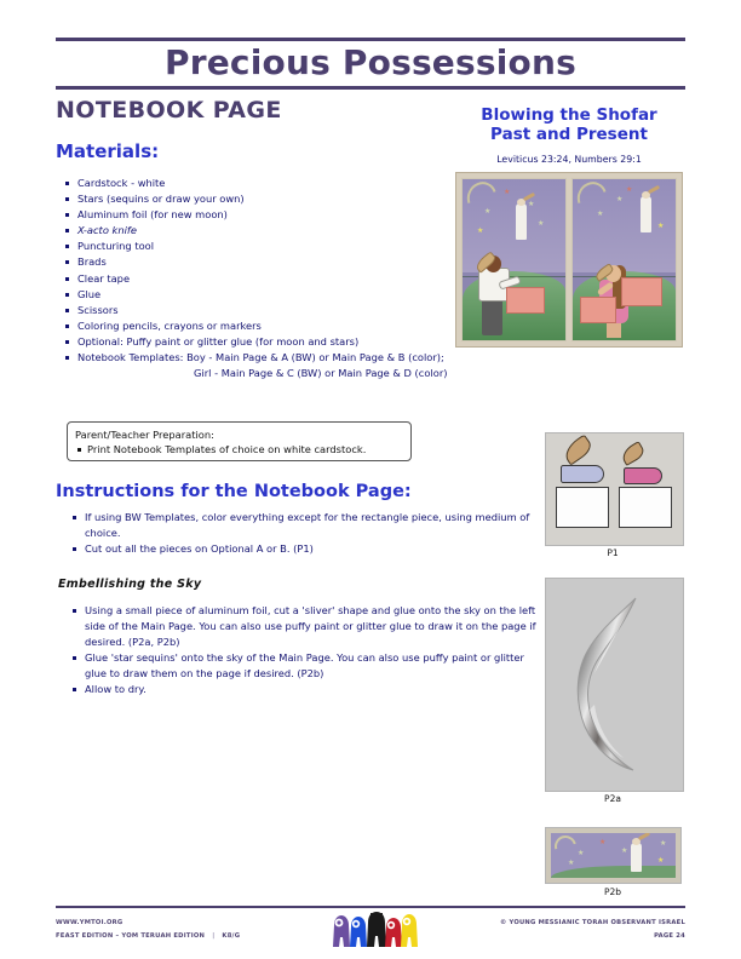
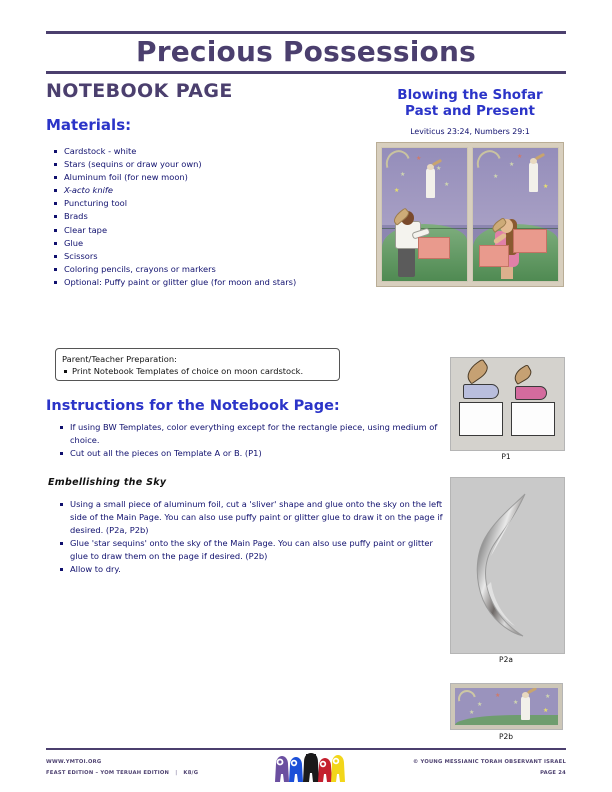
  Precious Possessions
  NOTEBOOK PAGE
  Materials:
  Cardstock - white
  Stars (sequins or draw your own)
  Aluminum foil (for new moon)
  X-acto knife
  Puncturing tool
  Brads
  Clear tape
  Glue
  Scissors
  Coloring pencils, crayons or markers
  Optional: Puffy paint or glitter glue (for moon and stars)
- Notebook Templates: Boy - Main Page & A (BW) or Main Page & B (color);
- Girl - Main Page & C (BW) or Main Page & D (color)
  Parent/Teacher Preparation:
- Print Notebook Templates of choice on white cardstock.
+ Print Notebook Templates of choice on moon cardstock.
  Instructions for the Notebook Page:
  If using BW Templates, color everything except for the rectangle piece, using medium of choice.
- Cut out all the pieces on Optional A or B. (P1)
+ Cut out all the pieces on Template A or B. (P1)
  Embellishing the Sky
  Using a small piece of aluminum foil, cut a 'sliver' shape and glue onto the sky on the left side of the Main Page. You can also use puffy paint or glitter glue to draw it on the page if desired. (P2a, P2b)
  Glue 'star sequins' onto the sky of the Main Page. You can also use puffy paint or glitter glue to draw them on the page if desired. (P2b)
  Allow to dry.
  Blowing the Shofar
  Past and Present
  Leviticus 23:24, Numbers 29:1
  P1
  P2a
  P2b
